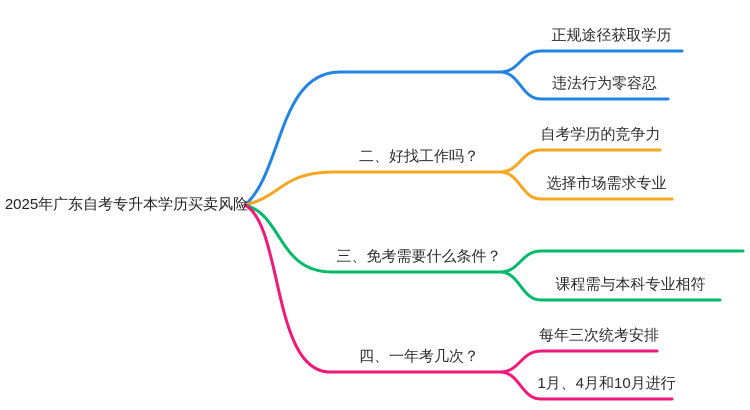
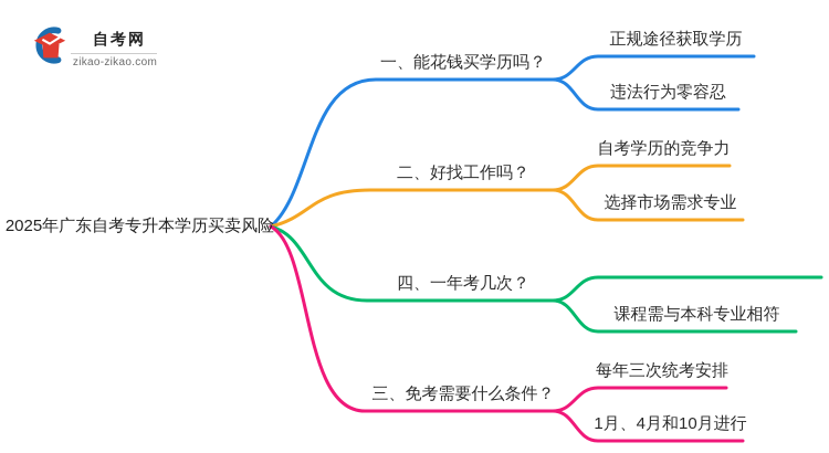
+ 自考网
+ zikao-zikao.com
  2025年广东自考专升本学历买卖风险
+ 一、能花钱买学历吗？
  正规途径获取学历
  违法行为零容忍
  二、好找工作吗？
  自考学历的竞争力
  选择市场需求专业
- 三、免考需要什么条件？
+ 四、一年考几次？
  课程需与本科专业相符
- 四、一年考几次？
+ 三、免考需要什么条件？
  每年三次统考安排
  1月、4月和10月进行
